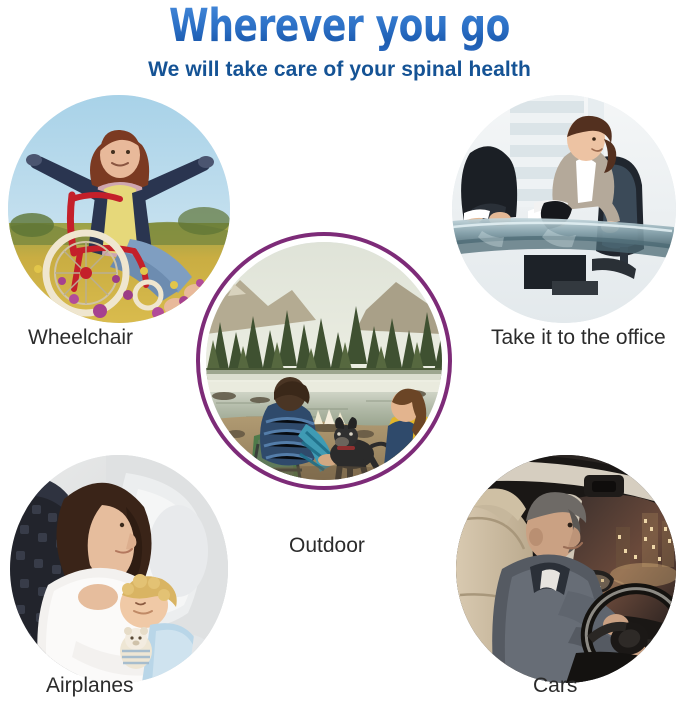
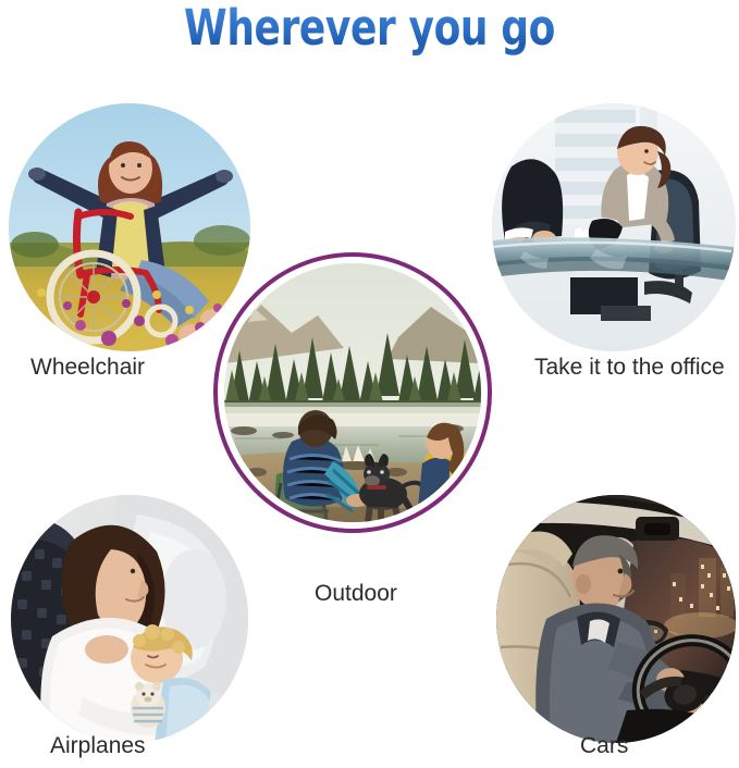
  Wherever you go
- We will take care of your spinal health
  Wheelchair
  Take it to the office
  Outdoor
  Airplanes
  Cars
